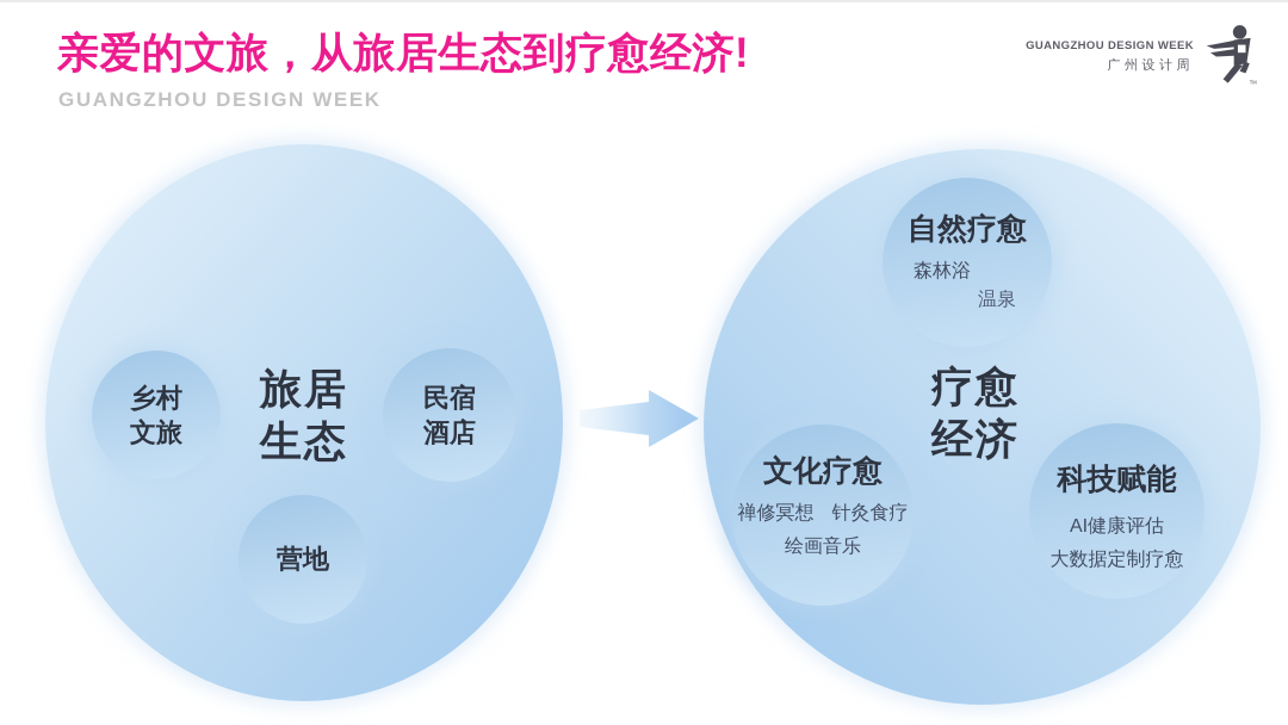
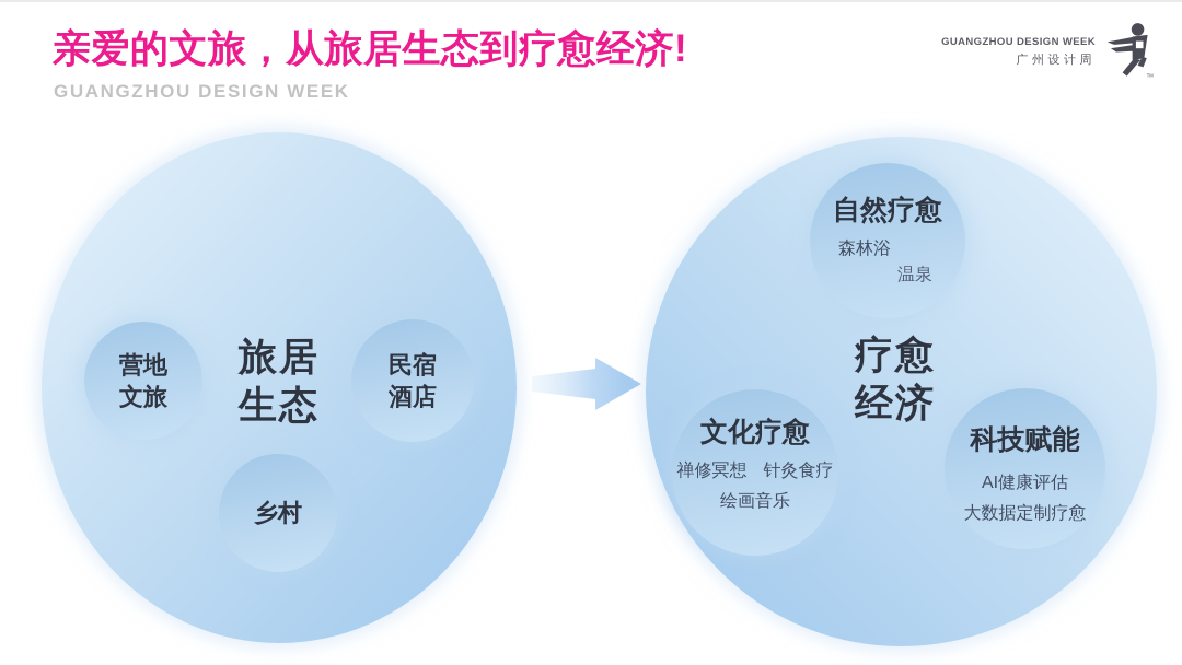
  亲爱的文旅，从旅居生态到疗愈经济!
  GUANGZHOU DESIGN WEEK
  GUANGZHOU DESIGN WEEK
  广州设计周
  旅居
  生态
- 乡村
+ 营地
  文旅
  民宿
  酒店
- 营地
+ 乡村
  疗愈
  经济
  自然疗愈
  森林浴
  温泉
  文化疗愈
  禅修冥想
  针灸食疗
  绘画音乐
  科技赋能
  AI健康评估
  大数据定制疗愈
